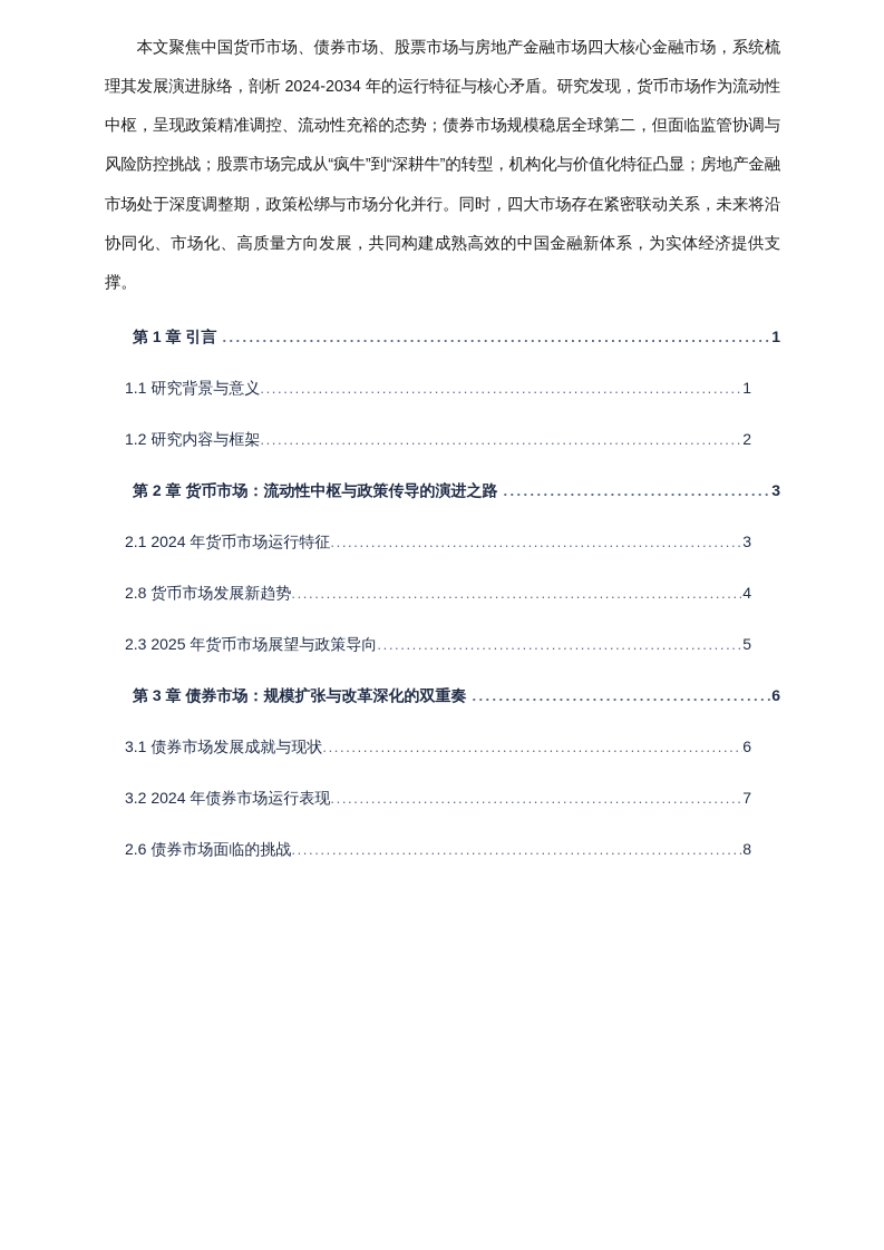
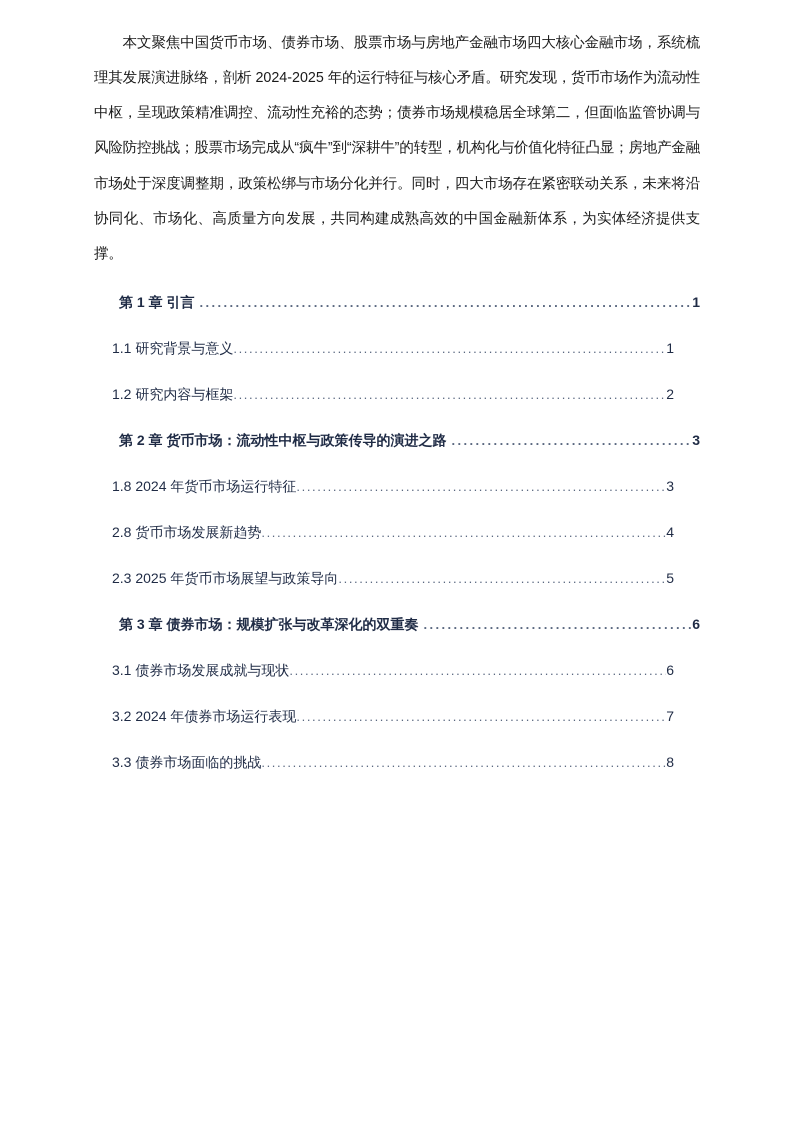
- 本文聚焦中国货币市场、债券市场、股票市场与房地产金融市场四大核心金融市场，系统梳理其发展演进脉络，剖析 2024-2034 年的运行特征与核心矛盾。研究发现，货币市场作为流动性中枢，呈现政策精准调控、流动性充裕的态势；债券市场规模稳居全球第二，但面临监管协调与风险防控挑战；股票市场完成从“疯牛”到“深耕牛”的转型，机构化与价值化特征凸显；房地产金融市场处于深度调整期，政策松绑与市场分化并行。同时，四大市场存在紧密联动关系，未来将沿协同化、市场化、高质量方向发展，共同构建成熟高效的中国金融新体系，为实体经济提供支撑。
+ 本文聚焦中国货币市场、债券市场、股票市场与房地产金融市场四大核心金融市场，系统梳理其发展演进脉络，剖析 2024-2025 年的运行特征与核心矛盾。研究发现，货币市场作为流动性中枢，呈现政策精准调控、流动性充裕的态势；债券市场规模稳居全球第二，但面临监管协调与风险防控挑战；股票市场完成从“疯牛”到“深耕牛”的转型，机构化与价值化特征凸显；房地产金融市场处于深度调整期，政策松绑与市场分化并行。同时，四大市场存在紧密联动关系，未来将沿协同化、市场化、高质量方向发展，共同构建成熟高效的中国金融新体系，为实体经济提供支撑。
  第 1 章 引言
  ..................................................................................
  1
  1.1 研究背景与意义
  ...................................................................................
  1
  1.2 研究内容与框架
  ...................................................................................
  2
  第 2 章 货币市场：流动性中枢与政策传导的演进之路
  3
- 2.1 2024 年货币市场运行特征
+ 1.8 2024 年货币市场运行特征
  .......................................................................
  3
  2.8 货币市场发展新趋势
  ..............................................................................
  4
  2.3 2025 年货币市场展望与政策导向
  5
  第 3 章 债券市场：规模扩张与改革深化的双重奏
  6
  3.1 债券市场发展成就与现状
  ........................................................................
  6
  3.2 2024 年债券市场运行表现
  .......................................................................
  7
- 2.6 债券市场面临的挑战
+ 3.3 债券市场面临的挑战
  ..............................................................................
  8
